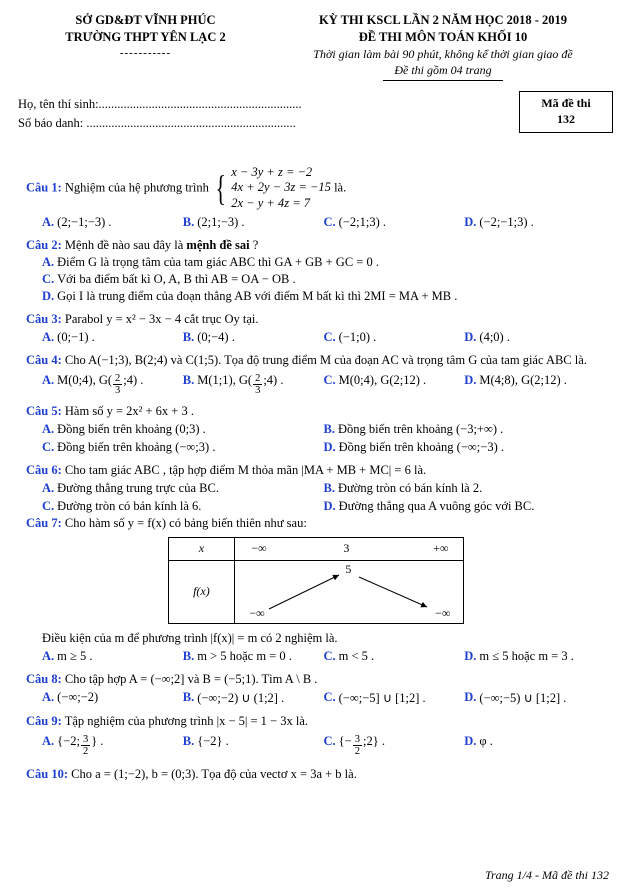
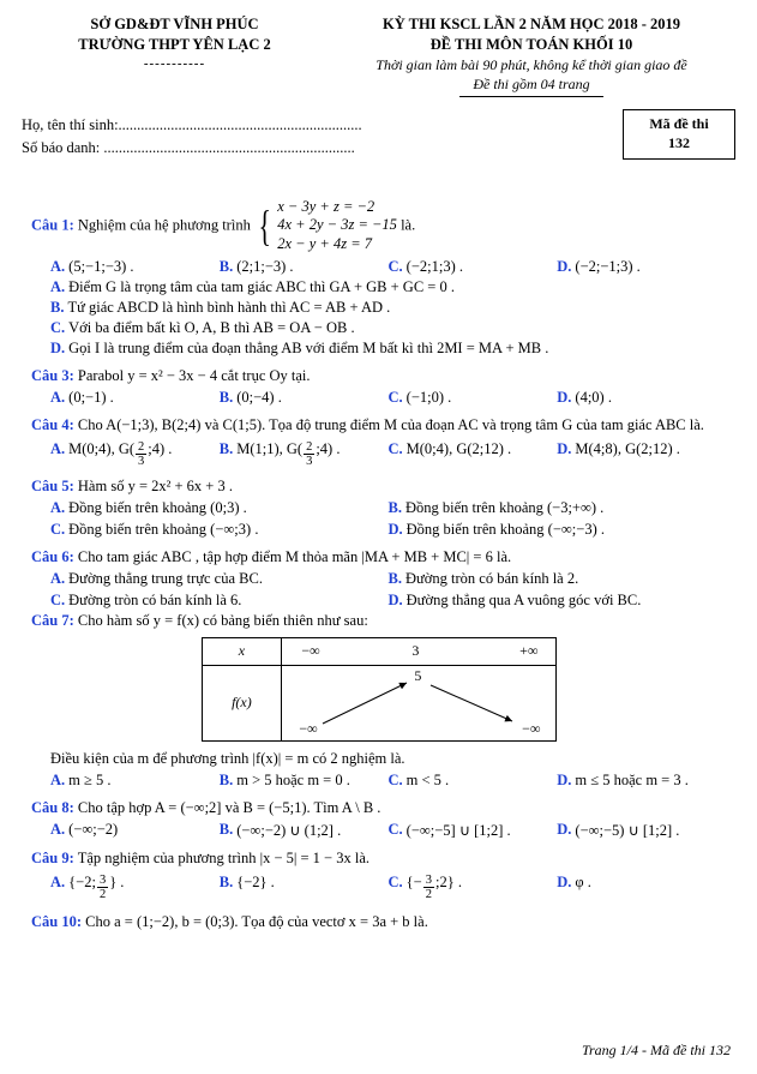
  SỞ GD&ĐT VĨNH PHÚC
  TRƯỜNG THPT YÊN LẠC 2
  -----------
  KỲ THI KSCL LẦN 2 NĂM HỌC 2018 - 2019
  ĐỀ THI MÔN TOÁN KHỐI 10
  Thời gian làm bài 90 phút, không kể thời gian giao đề
  Đề thi gồm 04 trang
  Họ, tên thí sinh:.................................................................
  Số báo danh: ...................................................................
  Mã đề thi
  132
  Câu 1: Nghiệm của hệ phương trình
  {
  x − 3y + z = −2
  4x + 2y − 3z = −15
  2x − y + 4z = 7
  là.
  A.
- (2;−1;−3) .
+ (5;−1;−3) .
  B.
  (2;1;−3) .
  C.
  (−2;1;3) .
  D.
  (−2;−1;3) .
- Câu 2: Mệnh đề nào sau đây là mệnh đề sai ?
  A. Điểm G là trọng tâm của tam giác ABC thì GA + GB + GC = 0 .
+ B. Tứ giác ABCD là hình bình hành thì AC = AB + AD .
  C. Với ba điểm bất kì O, A, B thì AB = OA − OB .
  D. Gọi I là trung điểm của đoạn thẳng AB với điểm M bất kì thì 2MI = MA + MB .
  Câu 3: Parabol y = x² − 3x − 4 cắt trục Oy tại.
  A.
  (0;−1) .
  B.
  (0;−4) .
  C.
  (−1;0) .
  D.
  (4;0) .
  Câu 4: Cho A(−1;3), B(2;4) và C(1;5). Tọa độ trung điểm M của đoạn AC và trọng tâm G của tam giác ABC là.
  A.
  M(0;4), G(
  2
  3
  ;4) .
  B.
  M(1;1), G(
  2
  3
  ;4) .
  C.
  M(0;4), G(2;12) .
  D.
  M(4;8), G(2;12) .
  Câu 5: Hàm số y = 2x² + 6x + 3 .
  A.
  Đồng biến trên khoảng (0;3) .
  B.
  Đồng biến trên khoảng (−3;+∞) .
  C.
  Đồng biến trên khoảng (−∞;3) .
  D.
  Đồng biến trên khoảng (−∞;−3) .
  Câu 6: Cho tam giác ABC , tập hợp điểm M thỏa mãn |MA + MB + MC| = 6 là.
  A.
  Đường thẳng trung trực của BC.
  B.
  Đường tròn có bán kính là 2.
  C.
  Đường tròn có bán kính là 6.
  D.
  Đường thẳng qua A vuông góc với BC.
  Câu 7: Cho hàm số y = f(x) có bảng biến thiên như sau:
  x	−∞ 3 +∞
  f(x)	−∞ 5 −∞
  Điều kiện của m để phương trình |f(x)| = m có 2 nghiệm là.
  A.
  m ≥ 5 .
  B.
  m > 5 hoặc m = 0 .
  C.
  m < 5 .
  D.
  m ≤ 5 hoặc m = 3 .
  Câu 8: Cho tập hợp A = (−∞;2] và B = (−5;1). Tìm A \ B .
  A.
  (−∞;−2)
  B.
  (−∞;−2) ∪ (1;2] .
  C.
  (−∞;−5] ∪ [1;2] .
  D.
  (−∞;−5) ∪ [1;2] .
  Câu 9: Tập nghiệm của phương trình |x − 5| = 1 − 3x là.
  A.
  {−2;
  3
  2
  } .
  B.
  {−2} .
  C.
  {−
  3
  2
  ;2} .
  D.
  φ .
  Câu 10: Cho a = (1;−2), b = (0;3). Tọa độ của vectơ x = 3a + b là.
  Trang 1/4 - Mã đề thi 132
